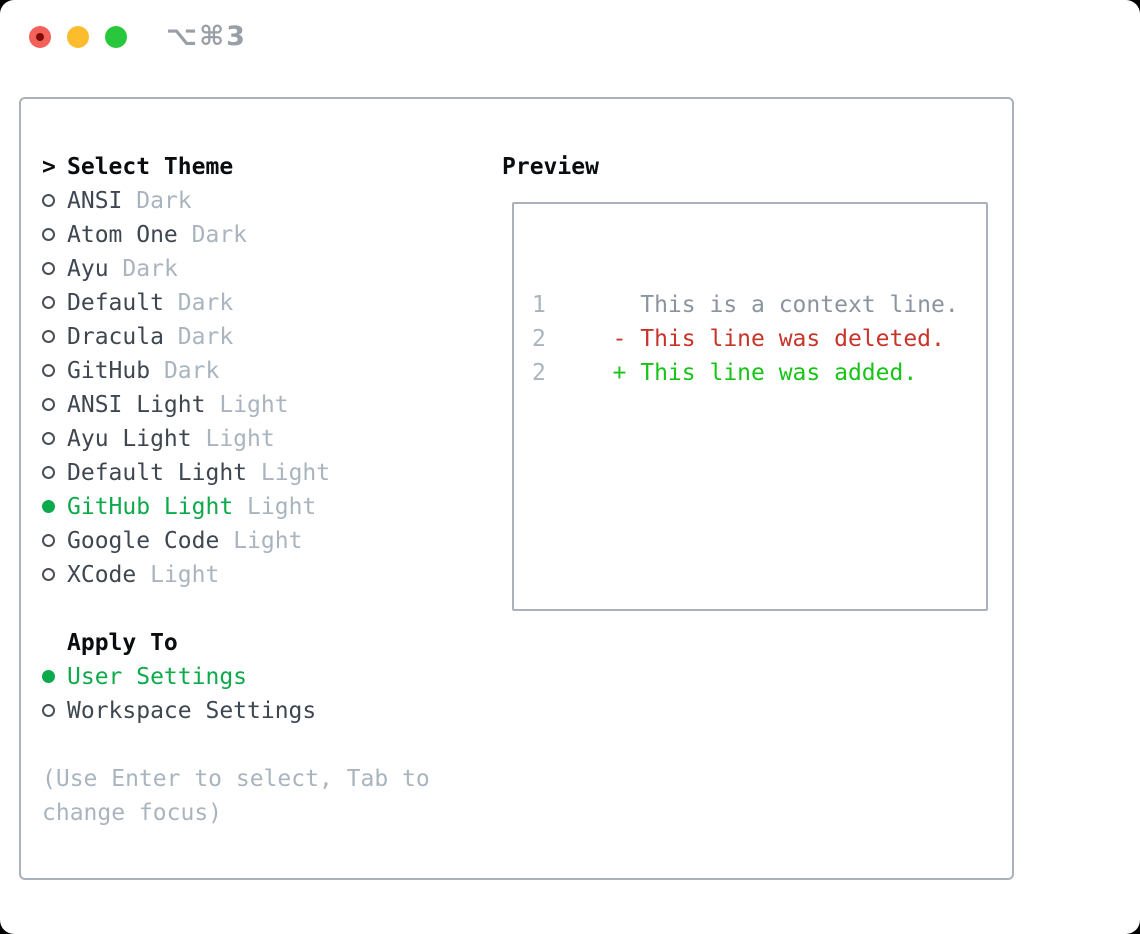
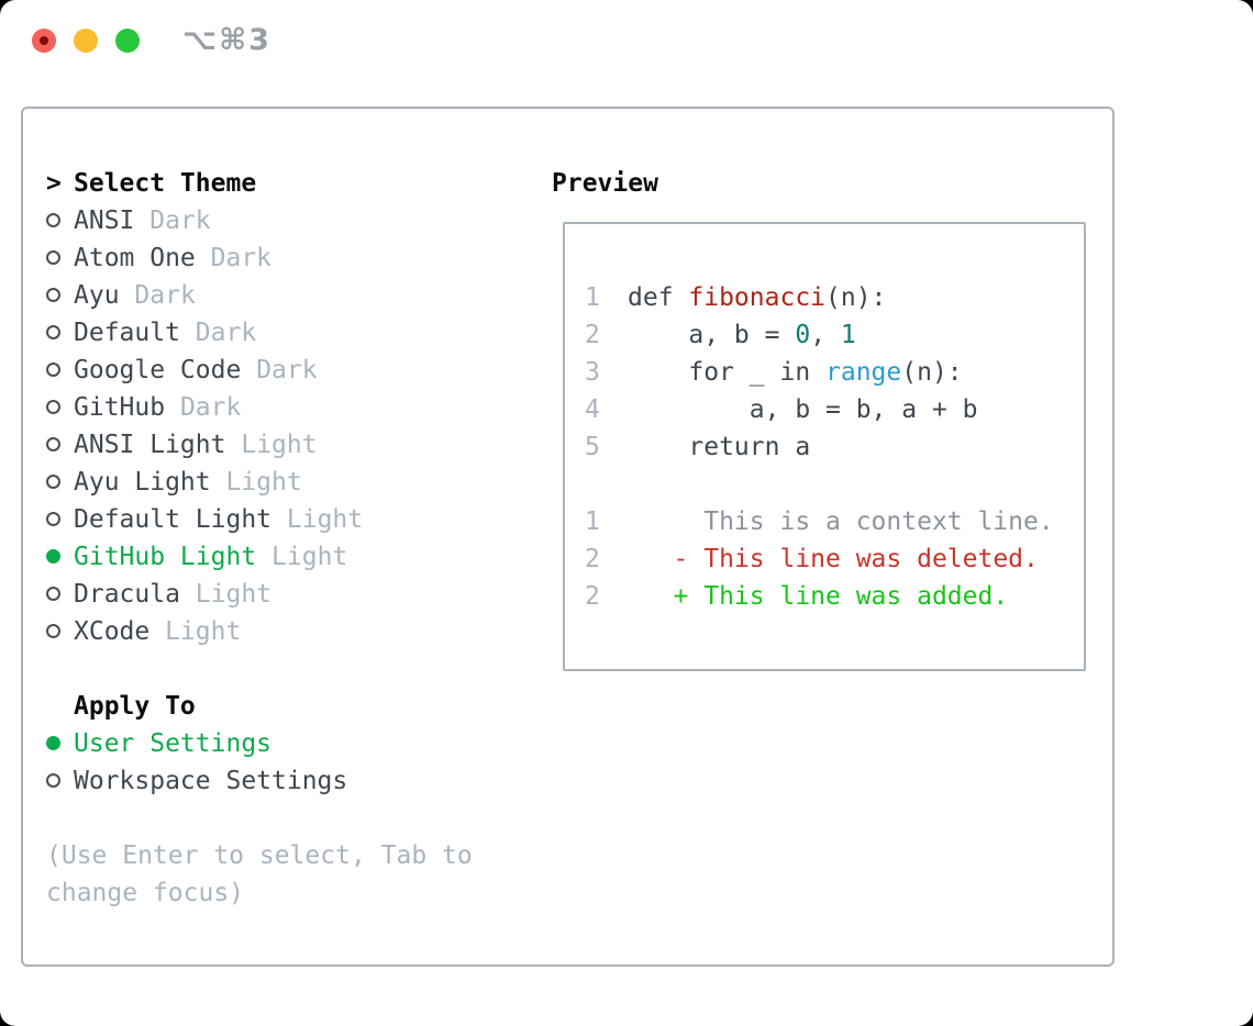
  ⌥⌘3
  > Select Theme
  ANSI Dark
  Atom One Dark
  Ayu Dark
  Default Dark
- Dracula Dark
+ Google Code Dark
  GitHub Dark
  ANSI Light Light
  Ayu Light Light
  Default Light Light
  GitHub Light Light
- Google Code Light
+ Dracula Light
  XCode Light
  Apply To
  User Settings
  Workspace Settings
  (Use Enter to select, Tab to
  change focus)
  Preview
+ 1 def fibonacci(n):
+ 2 a, b = 0, 1
+ 3 for _ in range(n):
+ 4 a, b = b, a + b
+ 5 return a
  1 This is a context line.
  2 - This line was deleted.
  2 + This line was added.
